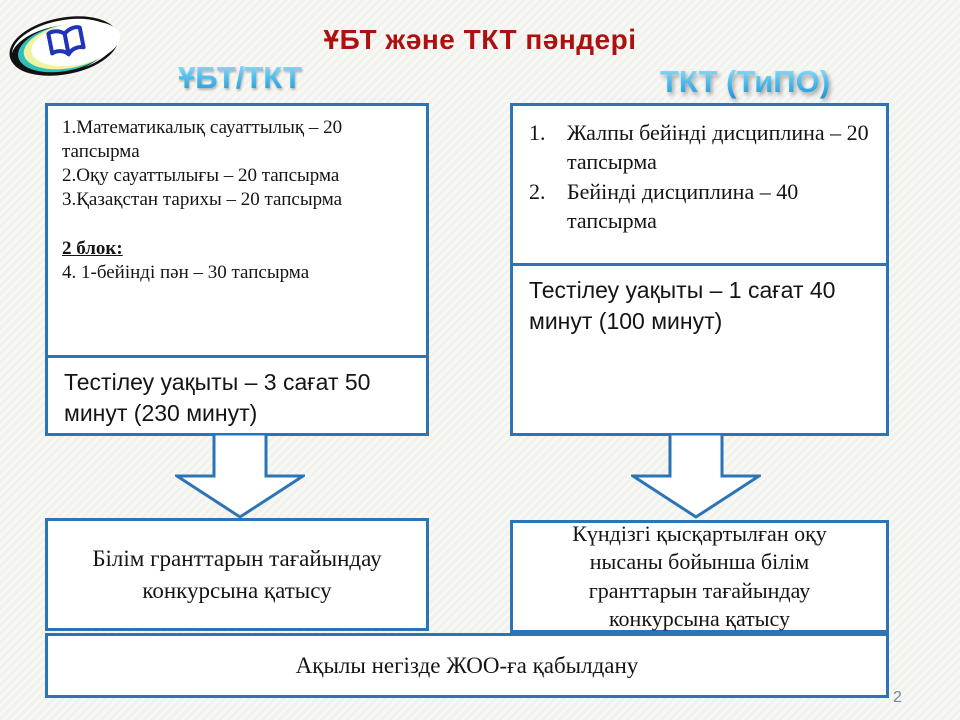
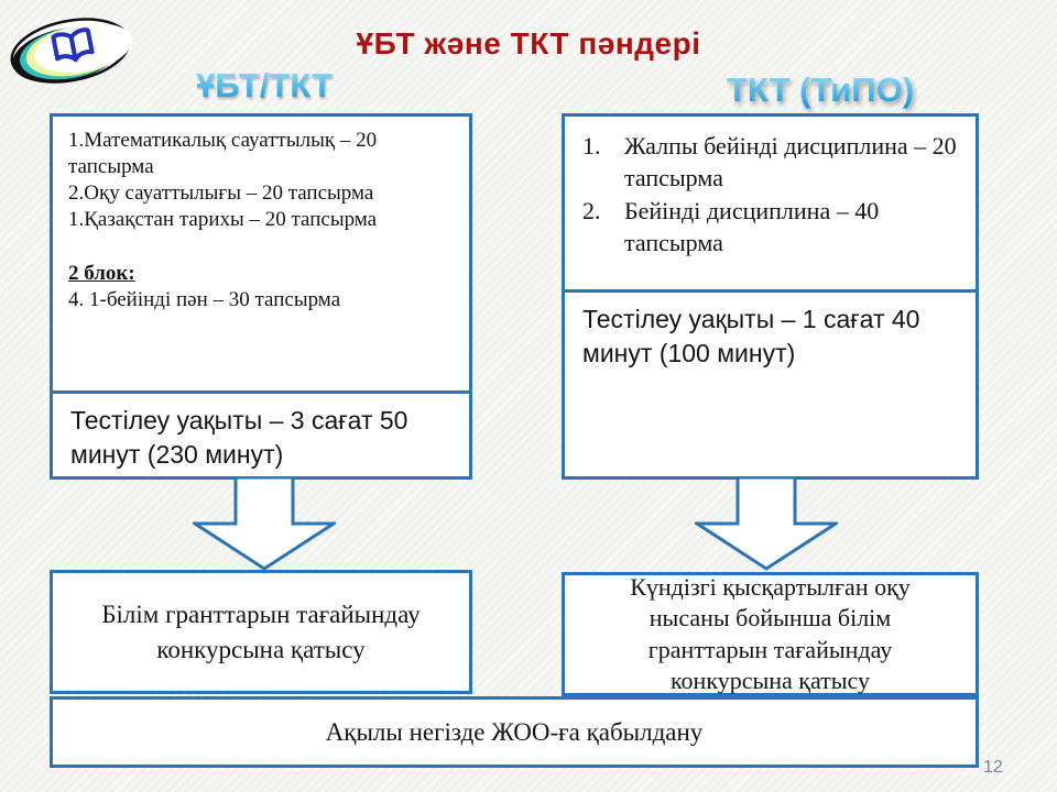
  ҰБТ және ТКТ пәндері
  ҰБТ/ТКТ
  ТКТ (ТиПО)
  1.Математикалық сауаттылық – 20 тапсырма
  2.Оқу сауаттылығы – 20 тапсырма
- 3.Қазақстан тарихы – 20 тапсырма
+ 1.Қазақстан тарихы – 20 тапсырма
  2 блок:
  4. 1-бейінді пән – 30 тапсырма
  Тестілеу уақыты – 3 сағат 50 минут (230 минут)
  1.
  Жалпы бейінді дисциплина – 20 тапсырма
  2.
  Бейінді дисциплина – 40 тапсырма
  Тестілеу уақыты – 1 сағат 40 минут (100 минут)
  Білім гранттарын тағайындау конкурсына қатысу
  Күндізгі қысқартылған оқу нысаны бойынша білім гранттарын тағайындау конкурсына қатысу
  Ақылы негізде ЖОО-ға қабылдану
- 2
+ 12
